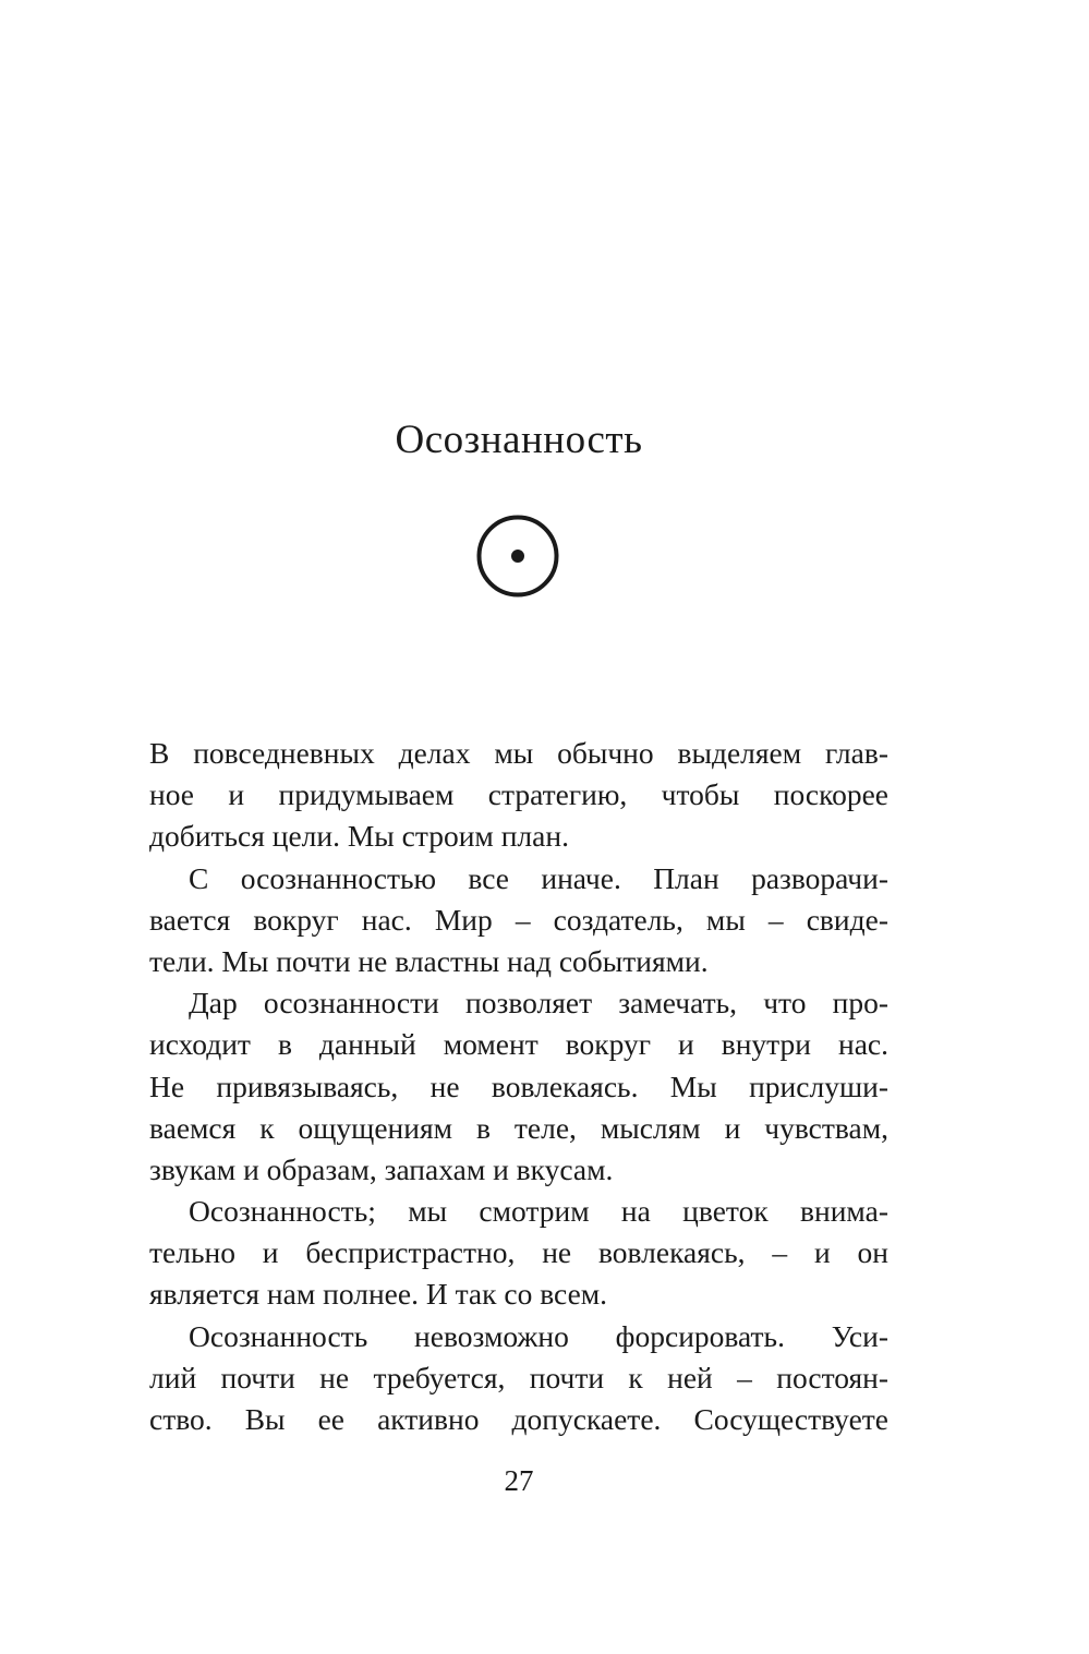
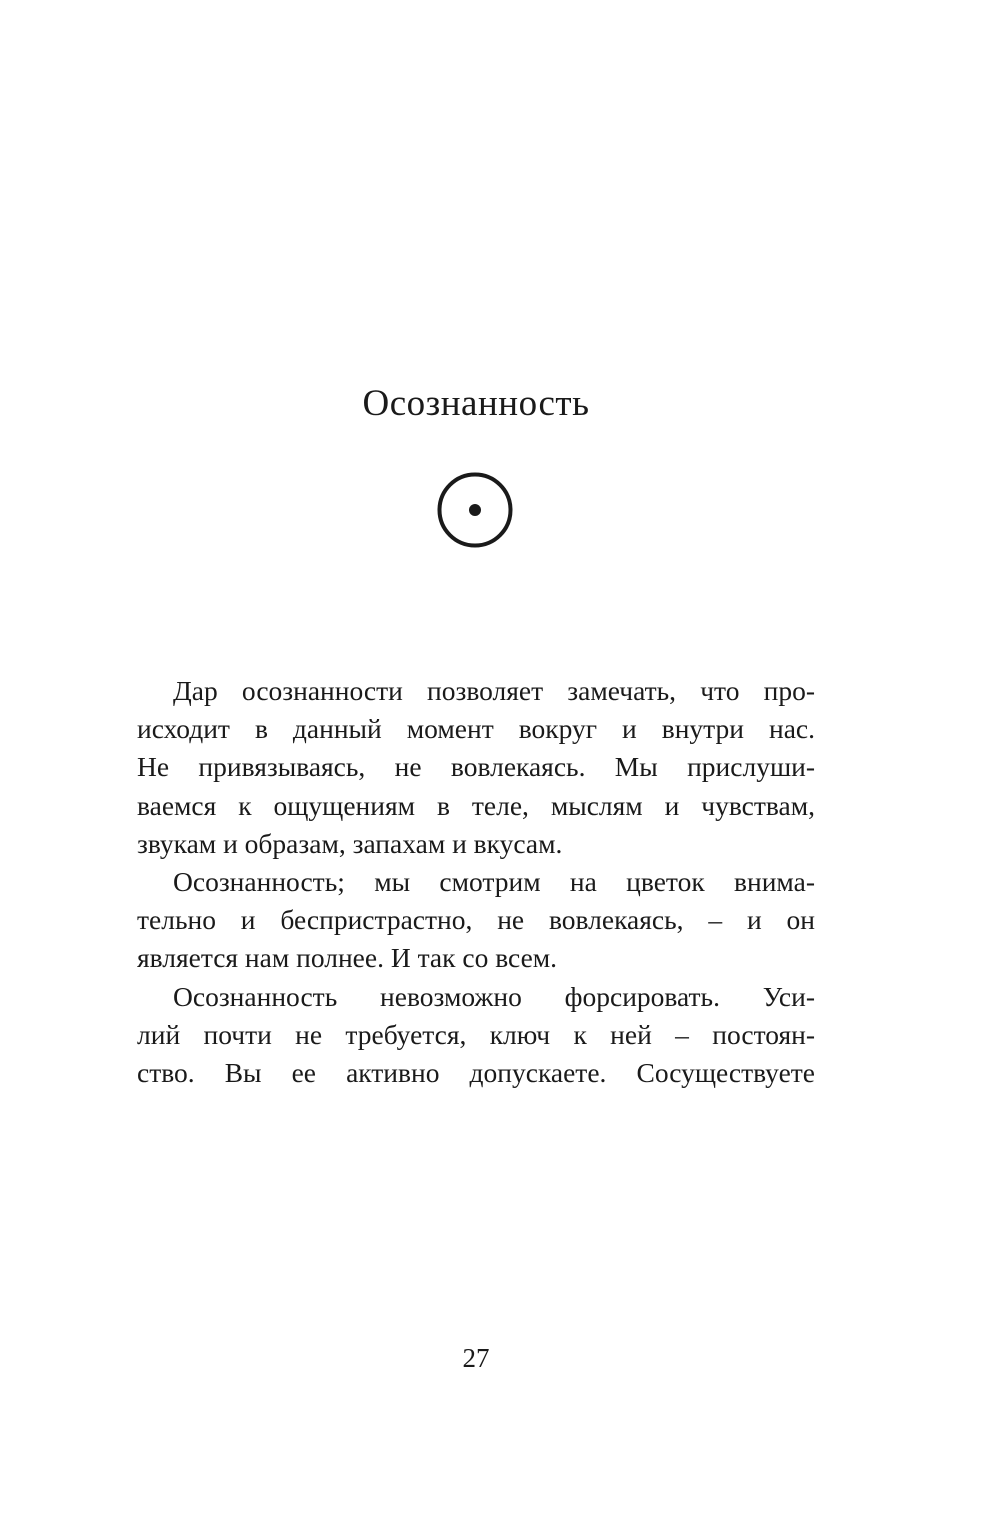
  Осознанность
- В повседневных делах мы обычно выделяем глав-
- ное и придумываем стратегию, чтобы поскорее
- добиться цели. Мы строим план.
- С осознанностью все иначе. План разворачи-
- вается вокруг нас. Мир – создатель, мы – свиде-
- тели. Мы почти не властны над событиями.
  Дар осознанности позволяет замечать, что про-
  исходит в данный момент вокруг и внутри нас.
  Не привязываясь, не вовлекаясь. Мы прислуши-
  ваемся к ощущениям в теле, мыслям и чувствам,
  звукам и образам, запахам и вкусам.
  Осознанность; мы смотрим на цветок внима-
  тельно и беспристрастно, не вовлекаясь, – и он
  является нам полнее. И так со всем.
  Осознанность невозможно форсировать. Уси-
- лий почти не требуется, почти к ней – постоян-
+ лий почти не требуется, ключ к ней – постоян-
  ство. Вы ее активно допускаете. Сосуществуете
  27
